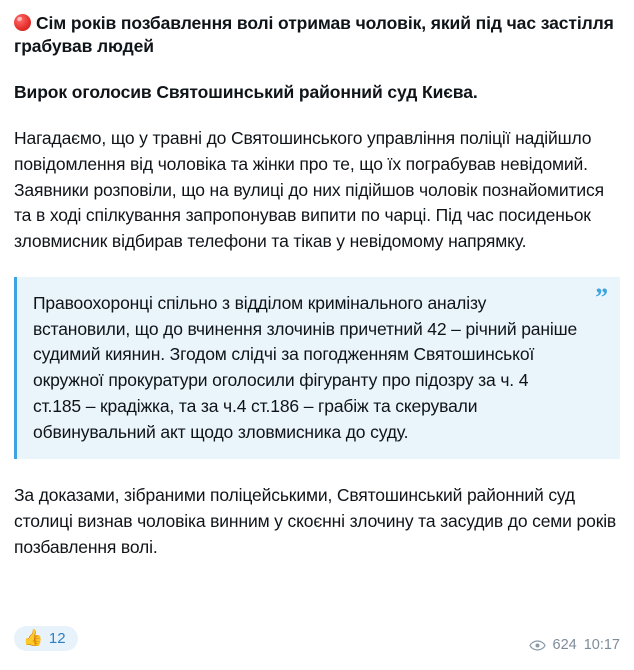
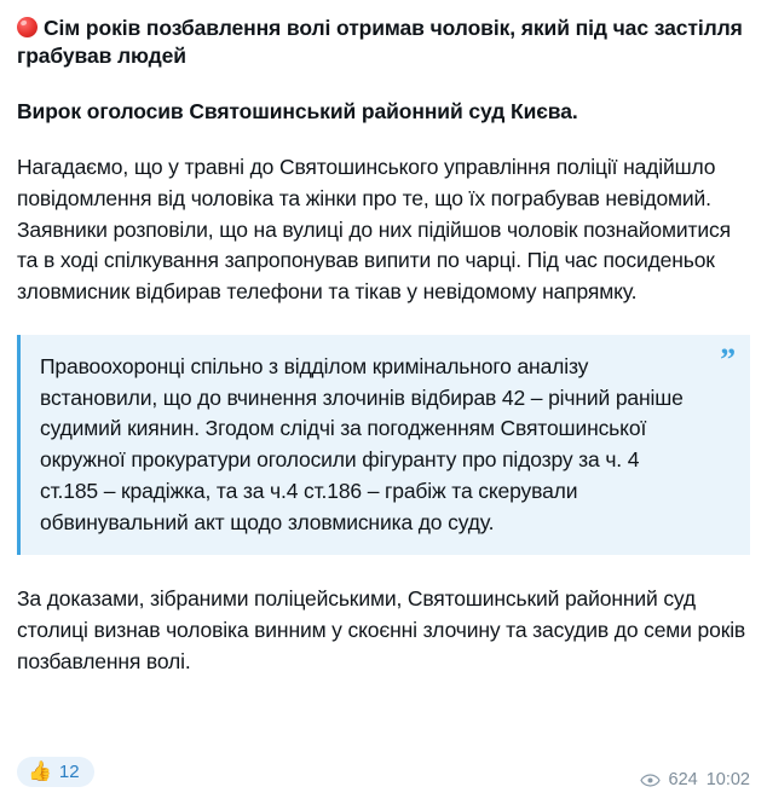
  Сім років позбавлення волі отримав чоловік, який під час застілля грабував людей
  Вирок оголосив Святошинський районний суд Києва.
  Нагадаємо, що у травні до Святошинського управління поліції надійшло повідомлення від чоловіка та жінки про те, що їх пограбував невідомий. Заявники розповіли, що на вулиці до них підійшов чоловік познайомитися та в ході спілкування запропонував випити по чарці. Під час посиденьок зловмисник відбирав телефони та тікав у невідомому напрямку.
  ”
- Правоохоронці спільно з відділом кримінального аналізу встановили, що до вчинення злочинів причетний 42 – річний раніше судимий киянин. Згодом слідчі за погодженням Святошинської окружної прокуратури оголосили фігуранту про підозру за ч. 4 ст.185 – крадіжка, та за ч.4 ст.186 – грабіж та скерували обвинувальний акт щодо зловмисника до суду.
+ Правоохоронці спільно з відділом кримінального аналізу встановили, що до вчинення злочинів відбирав 42 – річний раніше судимий киянин. Згодом слідчі за погодженням Святошинської окружної прокуратури оголосили фігуранту про підозру за ч. 4 ст.185 – крадіжка, та за ч.4 ст.186 – грабіж та скерували обвинувальний акт щодо зловмисника до суду.
  За доказами, зібраними поліцейськими, Святошинський районний суд столиці визнав чоловіка винним у скоєнні злочину та засудив до семи років позбавлення волі.
  👍
  12
  624
- 10:17
+ 10:02
